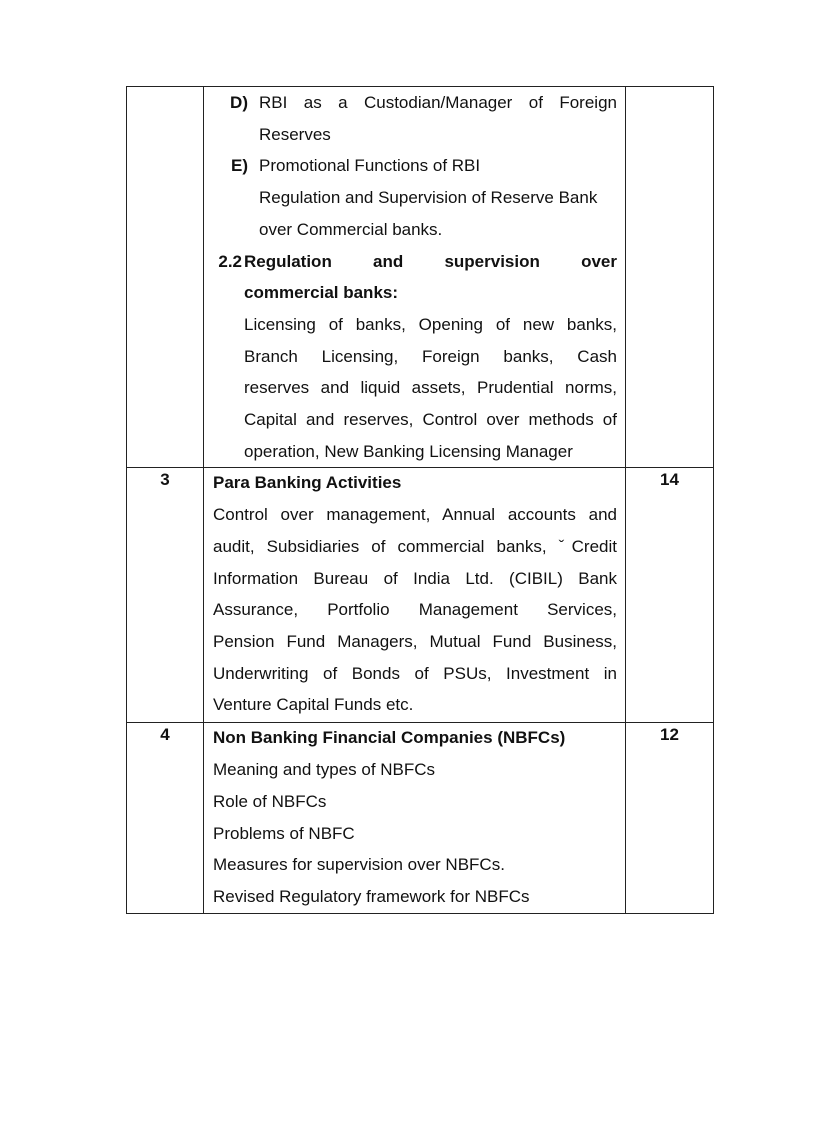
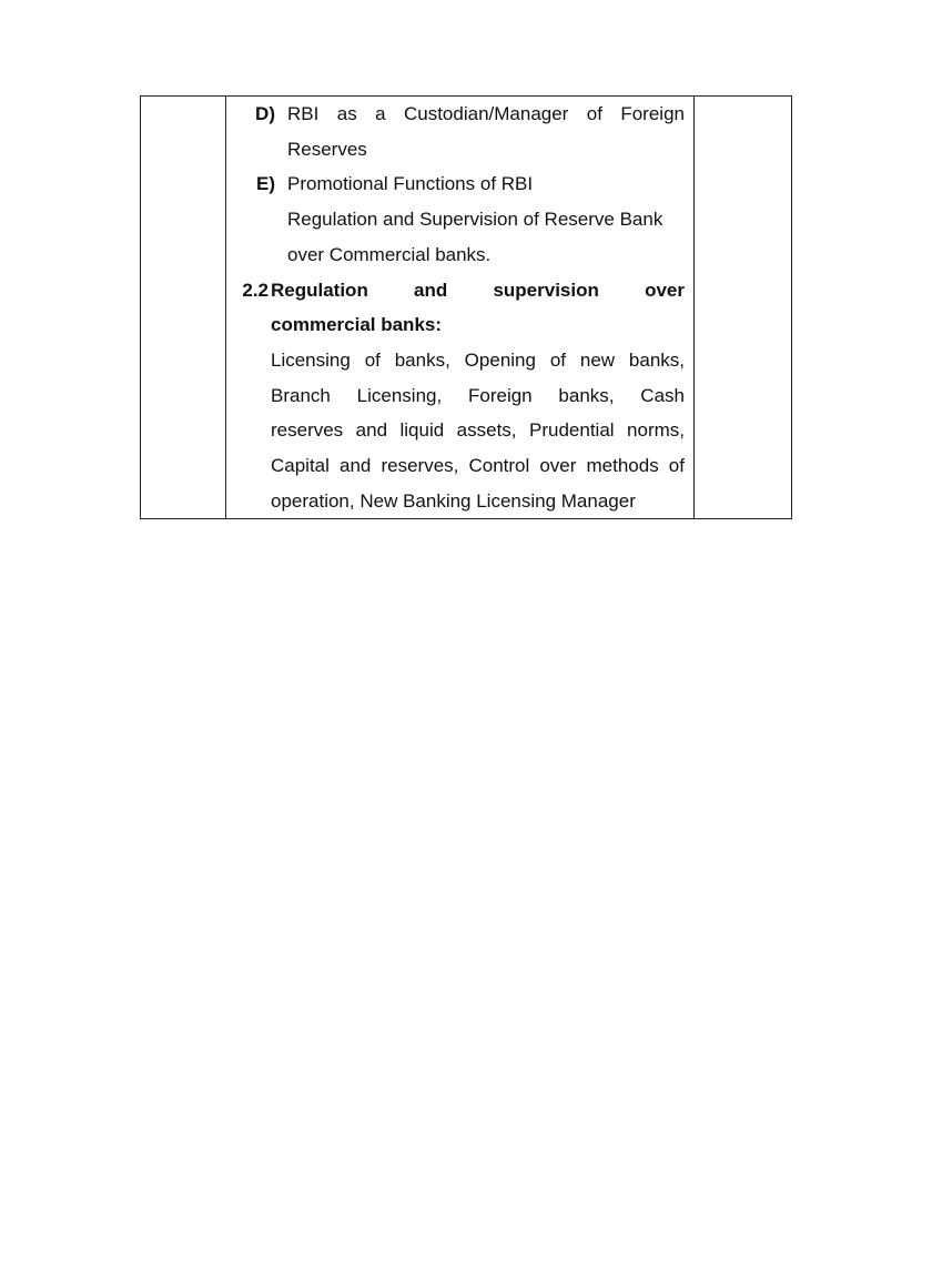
  	D) RBI as a Custodian/Manager of Foreign Reserves E) Promotional Functions of RBI Regulation and Supervision of Reserve Bank over Commercial banks. 2.2 Regulation and supervision over commercial banks: Licensing of banks, Opening of new banks, Branch Licensing, Foreign banks, Cash reserves and liquid assets, Prudential norms, Capital and reserves, Control over methods of operation, New Banking Licensing Manager
- 3	Para Banking Activities Control over management, Annual accounts and audit, Subsidiaries of commercial banks, ˇCredit Information Bureau of India Ltd. (CIBIL) Bank Assurance, Portfolio Management Services, Pension Fund Managers, Mutual Fund Business, Underwriting of Bonds of PSUs, Investment in Venture Capital Funds etc.	14
- 4	Non Banking Financial Companies (NBFCs) Meaning and types of NBFCs Role of NBFCs Problems of NBFC Measures for supervision over NBFCs. Revised Regulatory framework for NBFCs	12
